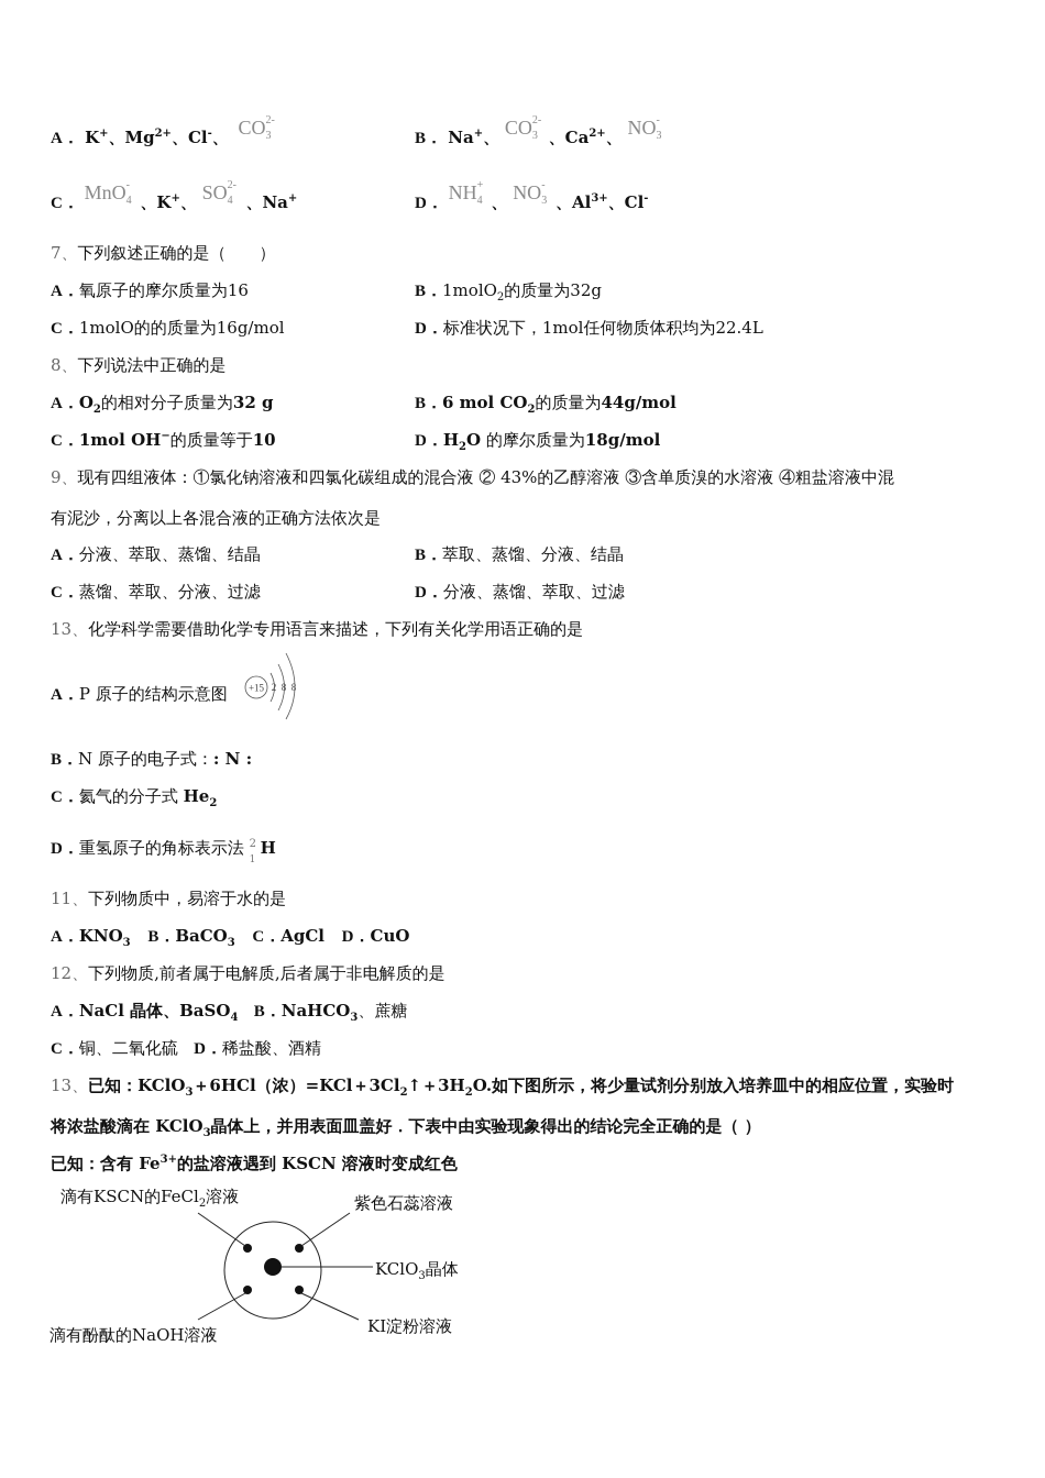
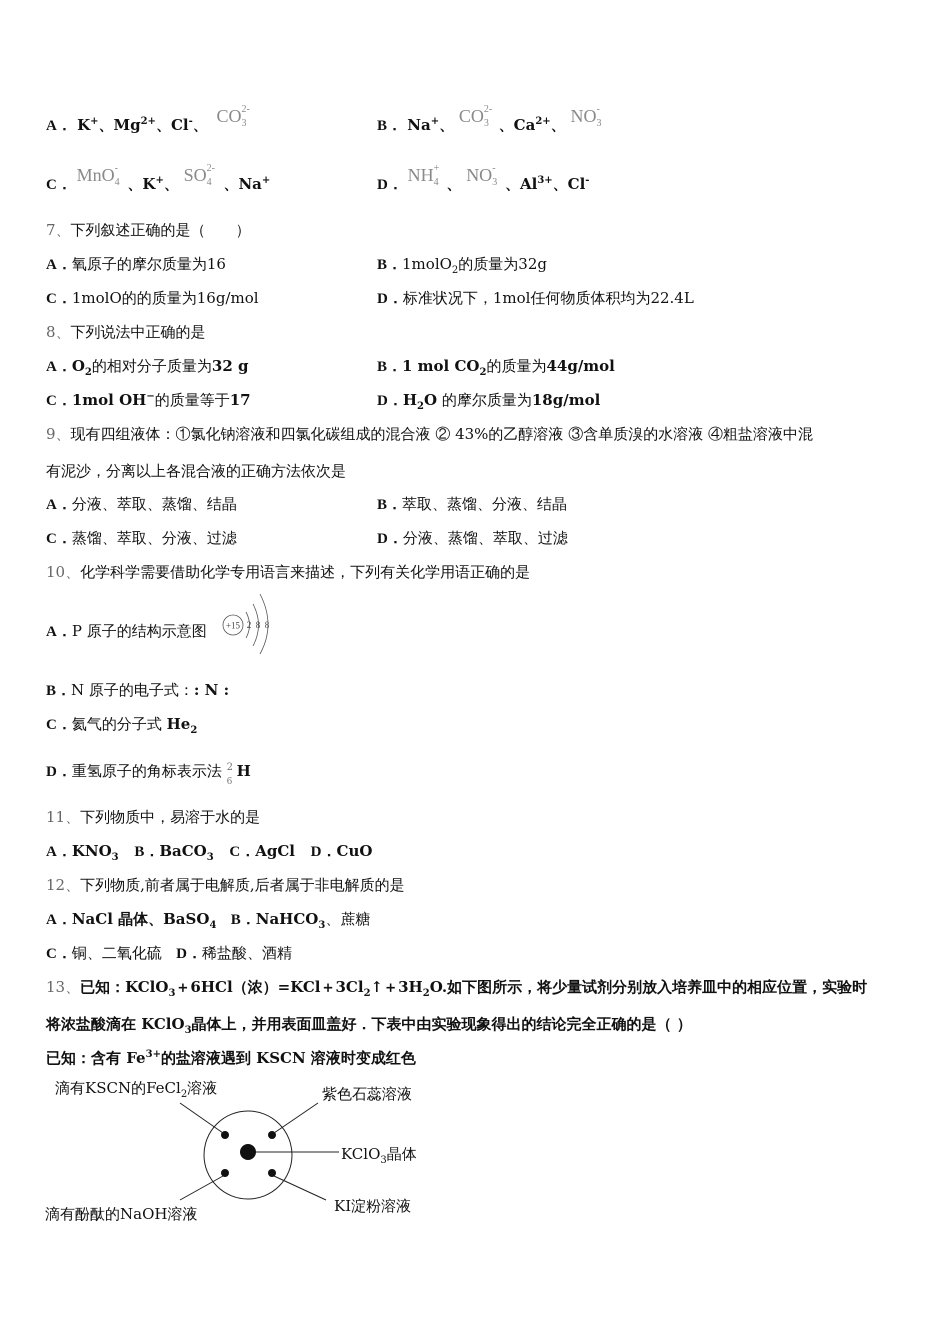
  A． K+、Mg2+、Cl-、 CO
  2-
  3
  B． Na+、 CO
  2-
  3
  、Ca2+、 NO
  -
  3
  C． MnO
  -
  4
  、K+、 SO
  2-
  4
  、Na+
  D． NH
  +
  4
  、 NO
  -
  3
  、Al3+、Cl-
  7、下列叙述正确的是（ ）
  A．氧原子的摩尔质量为16
  B．1molO2的质量为32g
  C．1molO的的质量为16g/mol
  D．标准状况下，1mol任何物质体积均为22.4L
  8、下列说法中正确的是
  A．O2的相对分子质量为32 g
- B．6 mol CO2的质量为44g/mol
+ B．1 mol CO2的质量为44g/mol
- C．1mol OH−的质量等于10
+ C．1mol OH−的质量等于17
  D．H2O 的摩尔质量为18g/mol
  9、现有四组液体：①氯化钠溶液和四氯化碳组成的混合液 ② 43%的乙醇溶液 ③含单质溴的水溶液 ④粗盐溶液中混
  有泥沙，分离以上各混合液的正确方法依次是
  A．分液、萃取、蒸馏、结晶
  B．萃取、蒸馏、分液、结晶
  C．蒸馏、萃取、分液、过滤
  D．分液、蒸馏、萃取、过滤
- 13、化学科学需要借助化学专用语言来描述，下列有关化学用语正确的是
+ 10、化学科学需要借助化学专用语言来描述，下列有关化学用语正确的是
  A．P 原子的结构示意图
  +15
  2
  8
  8
  B．N 原子的电子式：: N :
  C．氦气的分子式 He2
  D．重氢原子的角标表示法
  2
- 1
+ 6
  H
  11、下列物质中，易溶于水的是
  A．KNO3 B．BaCO3 C．AgCl D．CuO
  12、下列物质,前者属于电解质,后者属于非电解质的是
  A．NaCl 晶体、BaSO4 B．NaHCO3、蔗糖
  C．铜、二氧化硫 D．稀盐酸、酒精
  13、已知：KClO3＋6HCl（浓）=KCl＋3Cl2↑＋3H2O.如下图所示，将少量试剂分别放入培养皿中的相应位置，实验时
  将浓盐酸滴在 KClO3晶体上，并用表面皿盖好．下表中由实验现象得出的结论完全正确的是（ ）
  已知：含有 Fe3+的盐溶液遇到 KSCN 溶液时变成红色
  滴有KSCN的FeCl2溶液
  紫色石蕊溶液
  KClO3晶体
  滴有酚酞的NaOH溶液
  KI淀粉溶液
